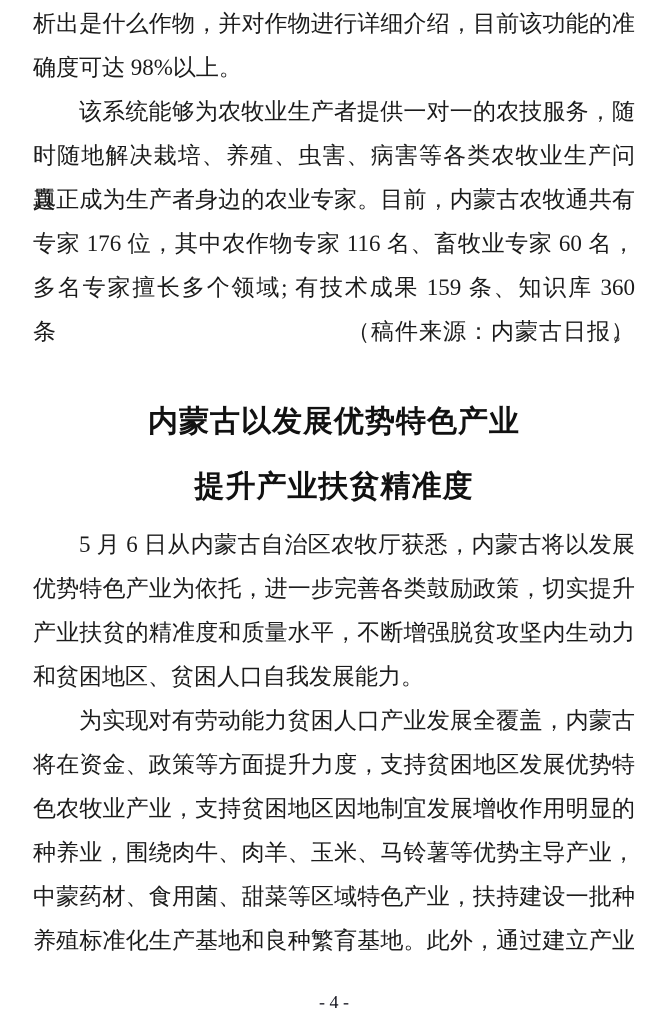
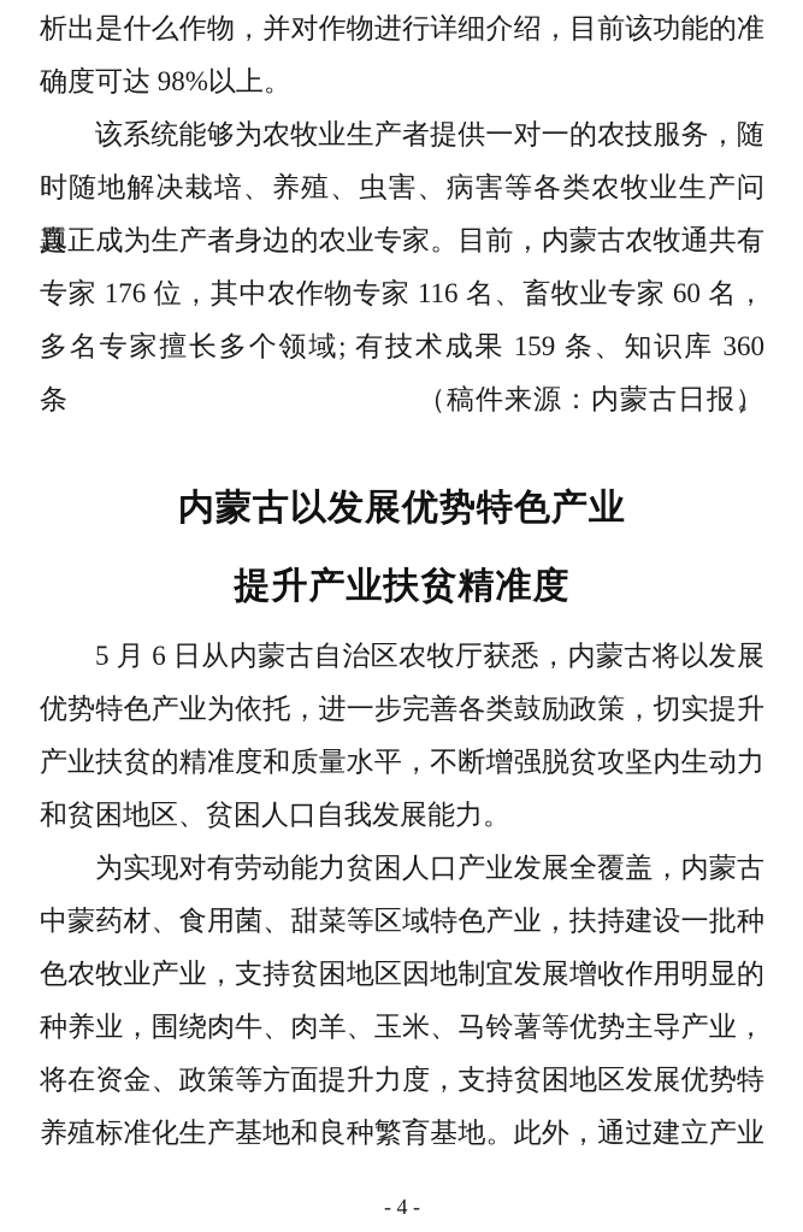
  析出是什么作物，并对作物进行详细介绍，目前该功能的准
  确度可达 98%以上。
  该系统能够为农牧业生产者提供一对一的农技服务，随
  时随地解决栽培、养殖、虫害、病害等各类农牧业生产问题，
  真正成为生产者身边的农业专家。目前，内蒙古农牧通共有
  专家 176 位，其中农作物专家 116 名、畜牧业专家 60 名，
  多名专家擅长多个领域; 有技术成果 159 条、知识库 360 条。
  （稿件来源：内蒙古日报）
  内蒙古以发展优势特色产业
  提升产业扶贫精准度
  5 月 6 日从内蒙古自治区农牧厅获悉，内蒙古将以发展
  优势特色产业为依托，进一步完善各类鼓励政策，切实提升
  产业扶贫的精准度和质量水平，不断增强脱贫攻坚内生动力
  和贫困地区、贫困人口自我发展能力。
  为实现对有劳动能力贫困人口产业发展全覆盖，内蒙古
- 将在资金、政策等方面提升力度，支持贫困地区发展优势特
+ 中蒙药材、食用菌、甜菜等区域特色产业，扶持建设一批种
  色农牧业产业，支持贫困地区因地制宜发展增收作用明显的
  种养业，围绕肉牛、肉羊、玉米、马铃薯等优势主导产业，
- 中蒙药材、食用菌、甜菜等区域特色产业，扶持建设一批种
+ 将在资金、政策等方面提升力度，支持贫困地区发展优势特
  养殖标准化生产基地和良种繁育基地。此外，通过建立产业
  - 4 -
